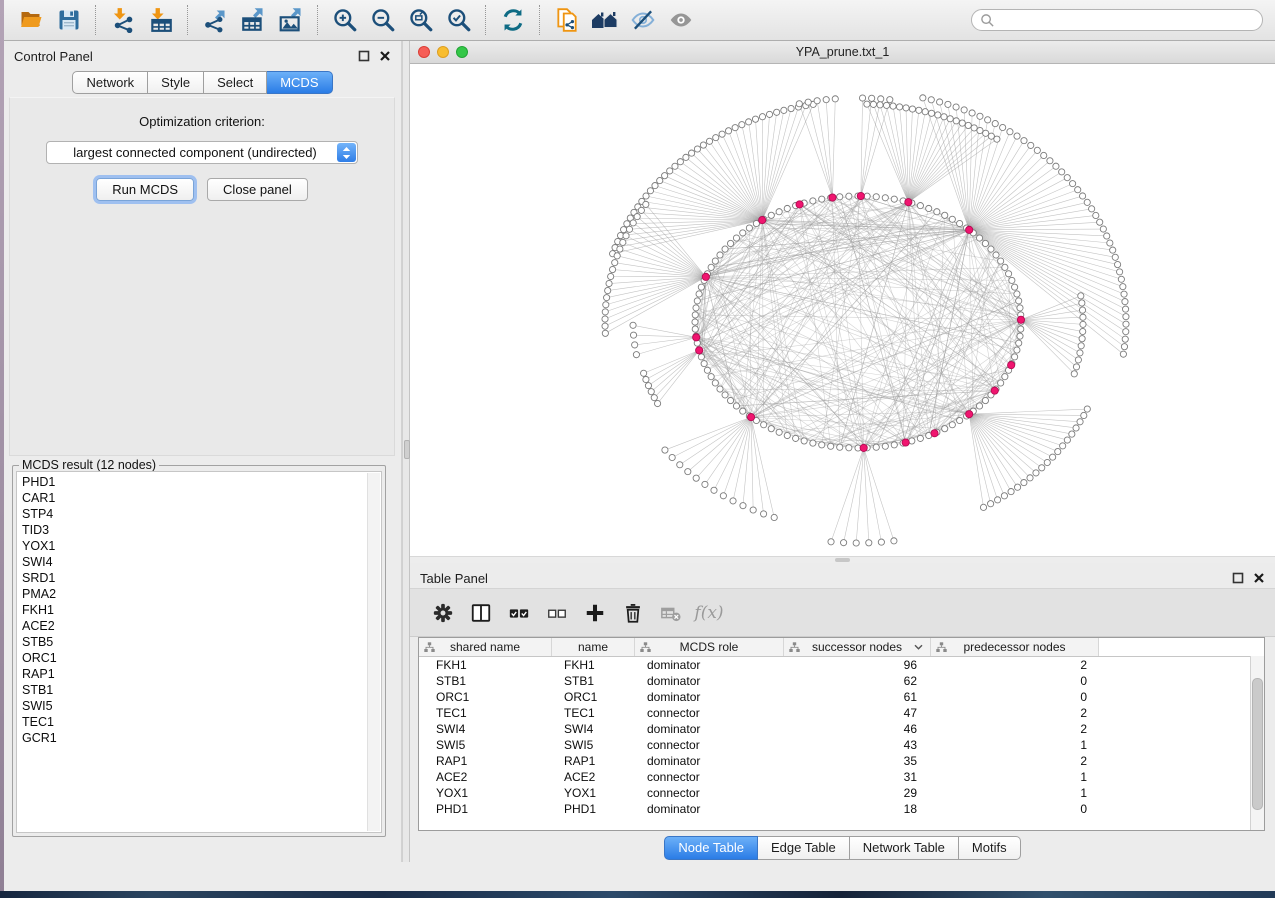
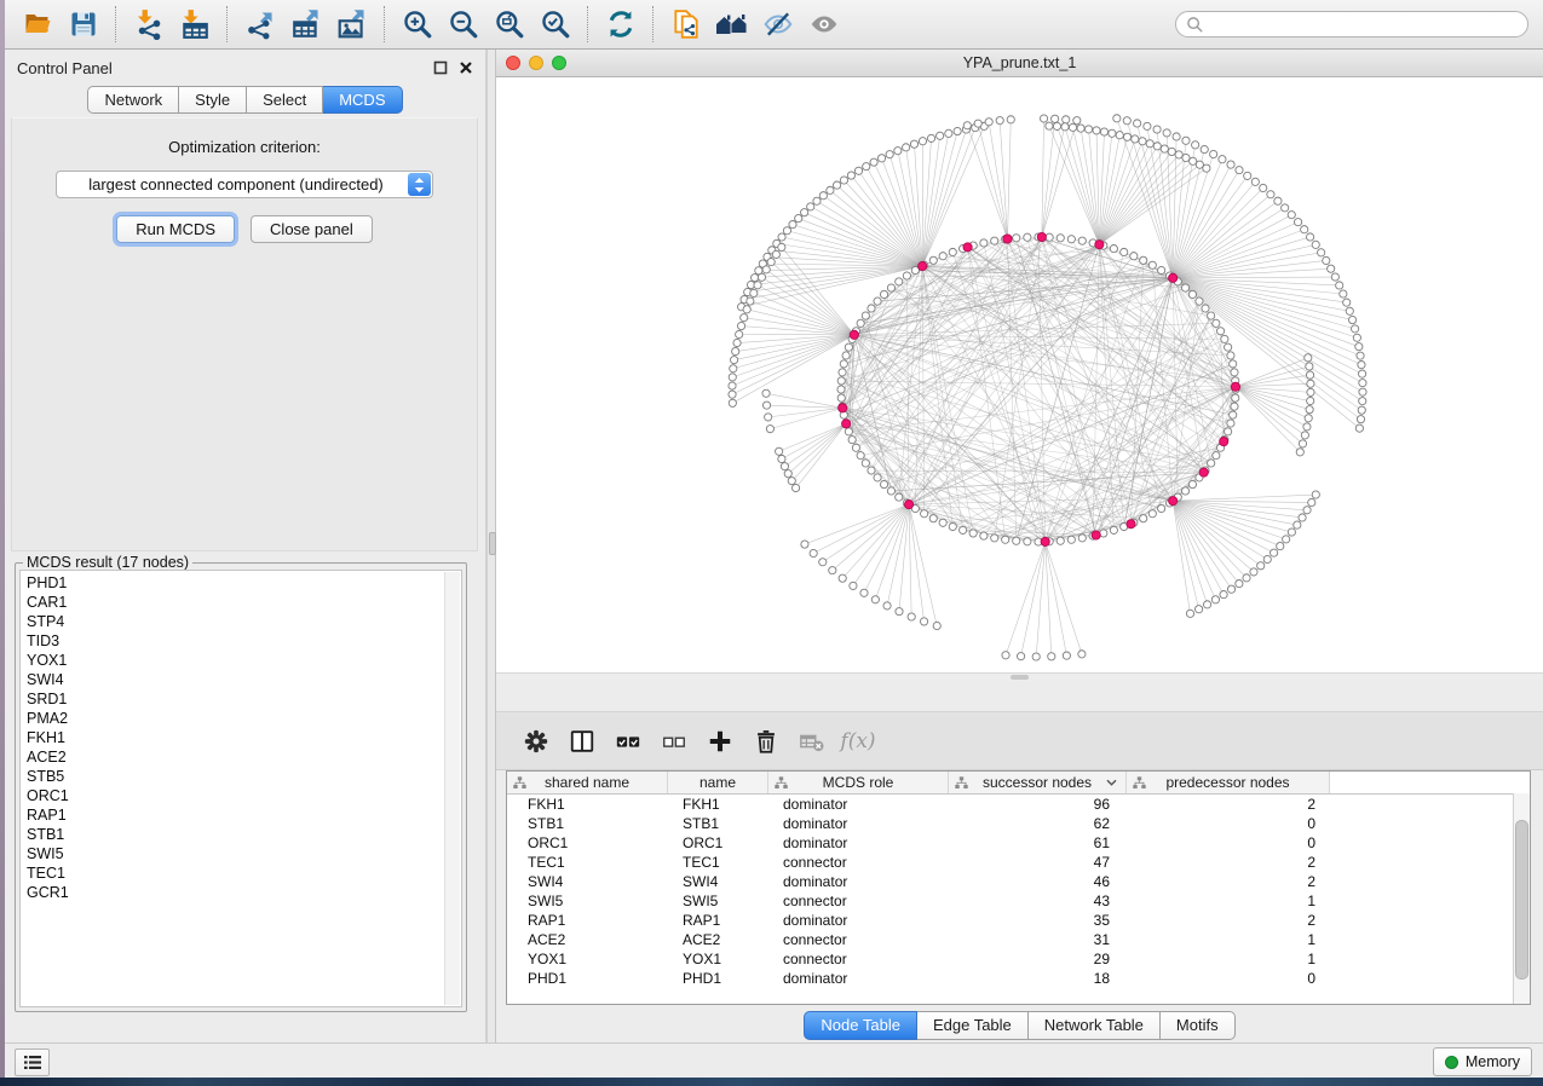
  Control Panel
  Network
  Style
  Select
  MCDS
  Optimization criterion:
  largest connected component (undirected)
  Run MCDS
  Close panel
- MCDS result (12 nodes)
+ MCDS result (17 nodes)
  PHD1
  CAR1
  STP4
  TID3
  YOX1
  SWI4
  SRD1
  PMA2
  FKH1
  ACE2
  STB5
  ORC1
  RAP1
  STB1
  SWI5
  TEC1
  GCR1
  YPA_prune.txt_1
- Table Panel
  f(x)
  shared name
  name
  MCDS role
  successor nodes
  predecessor nodes
  FKH1
  FKH1
  dominator
  96
  2
  STB1
  STB1
  dominator
  62
  0
  ORC1
  ORC1
  dominator
  61
  0
  TEC1
  TEC1
  connector
  47
  2
  SWI4
  SWI4
  dominator
  46
  2
  SWI5
  SWI5
  connector
  43
  1
  RAP1
  RAP1
  dominator
  35
  2
  ACE2
  ACE2
  connector
  31
  1
  YOX1
  YOX1
  connector
  29
  1
  PHD1
  PHD1
  dominator
  18
  0
  Node Table
  Edge Table
  Network Table
  Motifs
+ Memory
